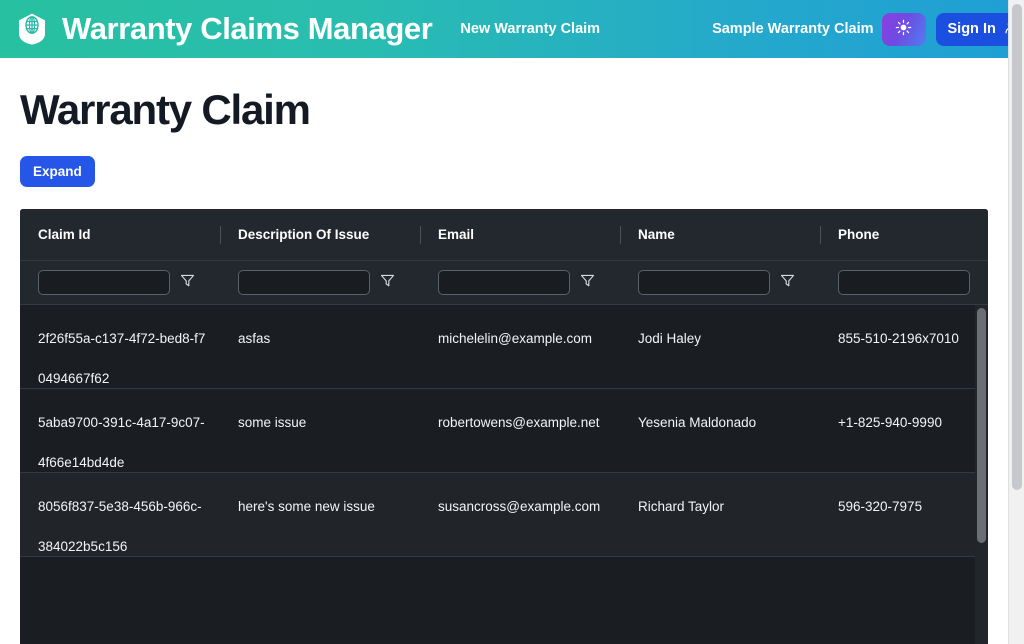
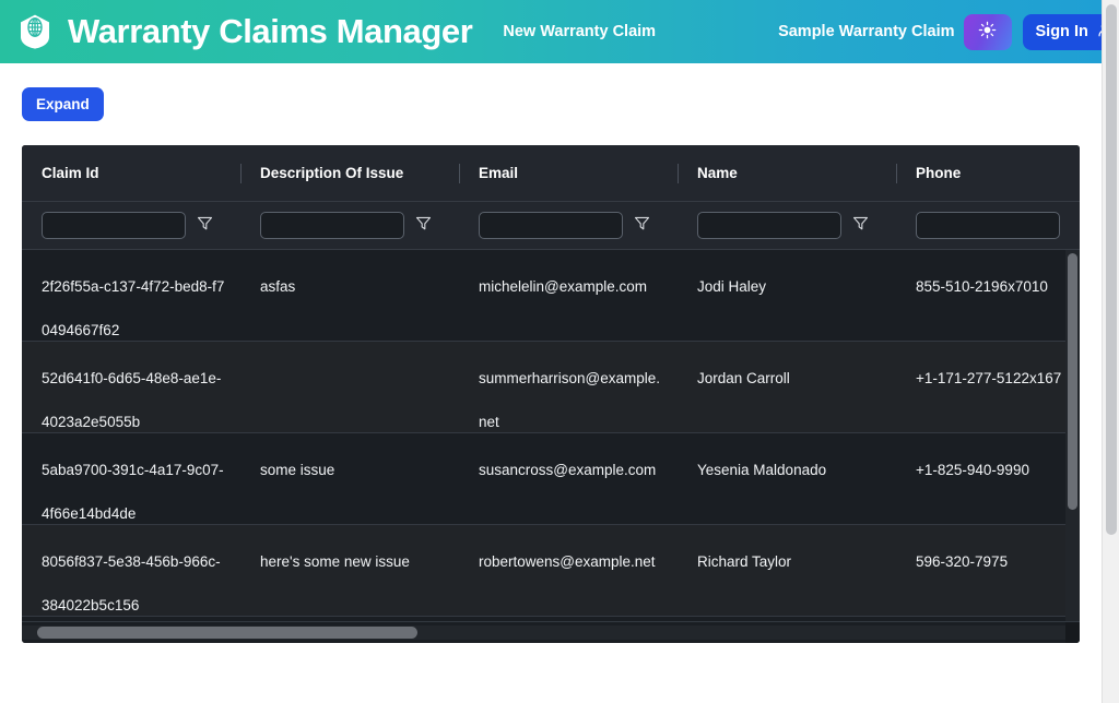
  Warranty Claims Manager
  New Warranty Claim
  Sample Warranty Claim
  Sign In
- Warranty Claim
  Expand
  Claim Id
  Description Of Issue
  Email
  Name
  Phone
  2f26f55a-c137-4f72-bed8-f70494667f62
  asfas
  michelelin@example.com
  Jodi Haley
  855-510-2196x7010
+ 52d641f0-6d65-48e8-ae1e-4023a2e5055b
+ summerharrison@example.net
+ Jordan Carroll
+ +1-171-277-5122x167
  5aba9700-391c-4a17-9c07-4f66e14bd4de
  some issue
- robertowens@example.net
+ susancross@example.com
  Yesenia Maldonado
  +1-825-940-9990
  8056f837-5e38-456b-966c-384022b5c156
  here's some new issue
- susancross@example.com
+ robertowens@example.net
  Richard Taylor
  596-320-7975
